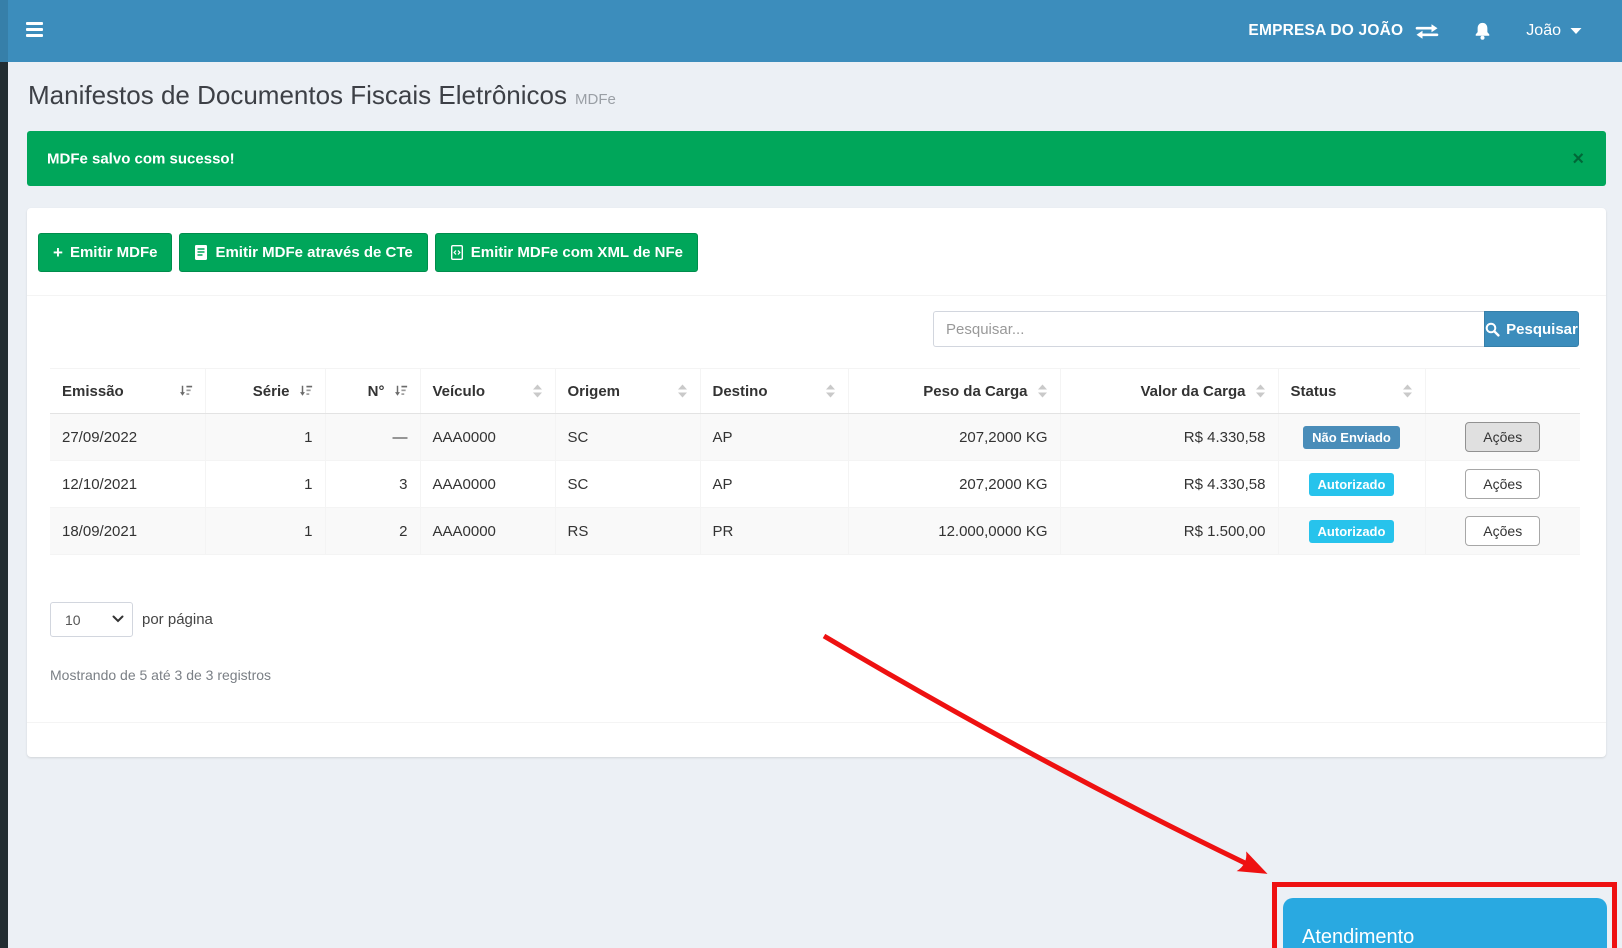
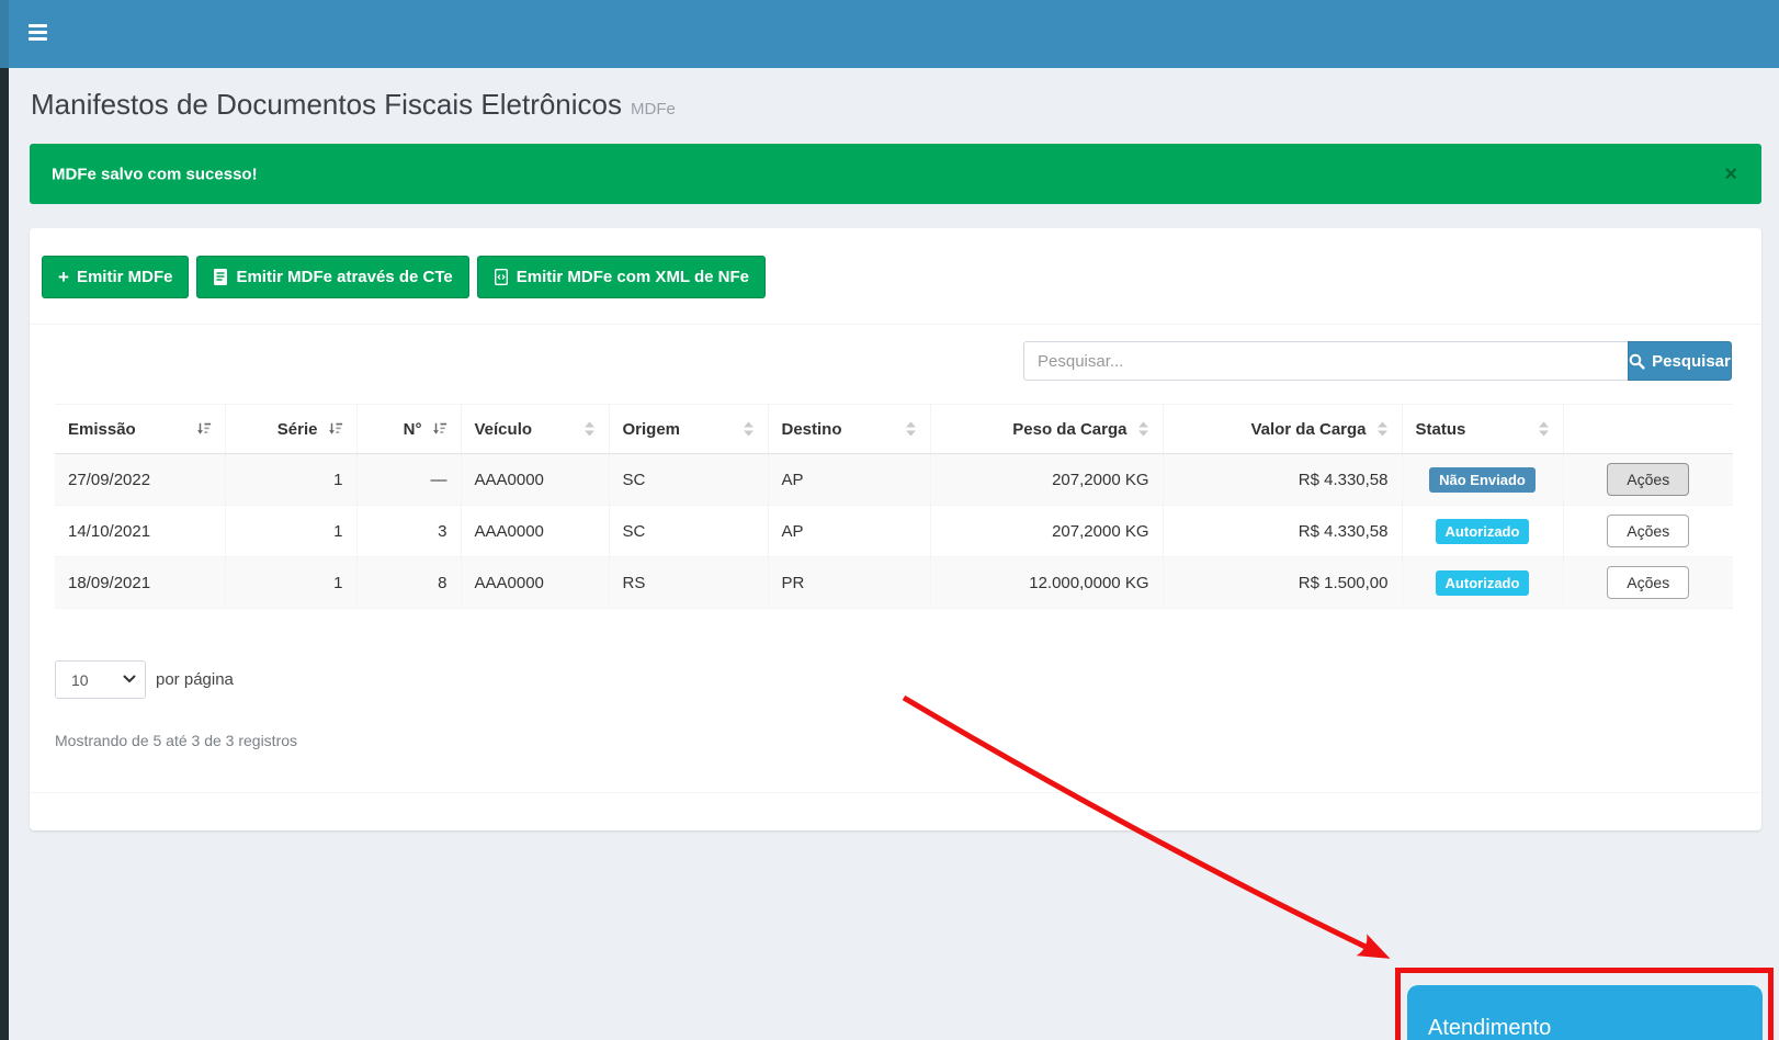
- EMPRESA DO JOÃO
- João
  Manifestos de Documentos Fiscais Eletrônicos MDFe
  MDFe salvo com sucesso!
  ×
  +
  Emitir MDFe
  Emitir MDFe através de CTe
  Emitir MDFe com XML de NFe
  Pesquisar...
  Pesquisar
  Emissão	Série	N°	Veículo	Origem	Destino	Peso da Carga	Valor da Carga	Status
  27/09/2022	1	—	AAA0000	SC	AP	207,2000 KG	R$ 4.330,58	Não Enviado	Ações
- 12/10/2021	1	3	AAA0000	SC	AP	207,2000 KG	R$ 4.330,58	Autorizado	Ações
+ 14/10/2021	1	3	AAA0000	SC	AP	207,2000 KG	R$ 4.330,58	Autorizado	Ações
- 18/09/2021	1	2	AAA0000	RS	PR	12.000,0000 KG	R$ 1.500,00	Autorizado	Ações
+ 18/09/2021	1	8	AAA0000	RS	PR	12.000,0000 KG	R$ 1.500,00	Autorizado	Ações
  10
  por página
  Mostrando de 5 até 3 de 3 registros
  Atendimento
